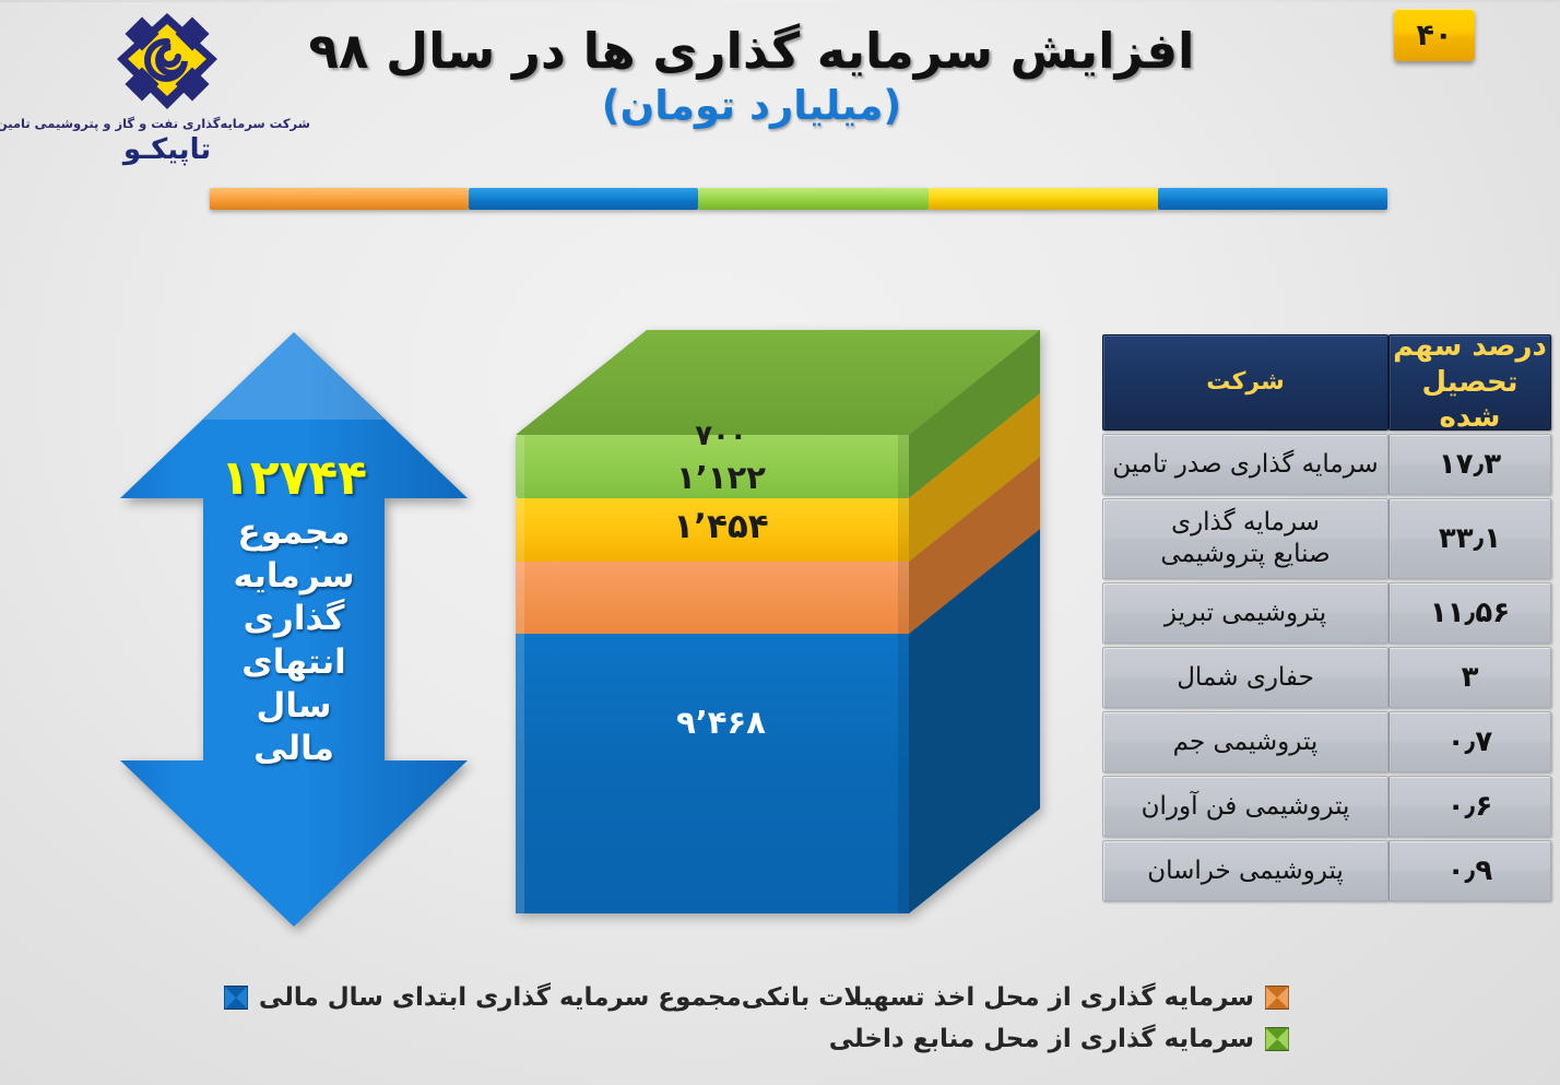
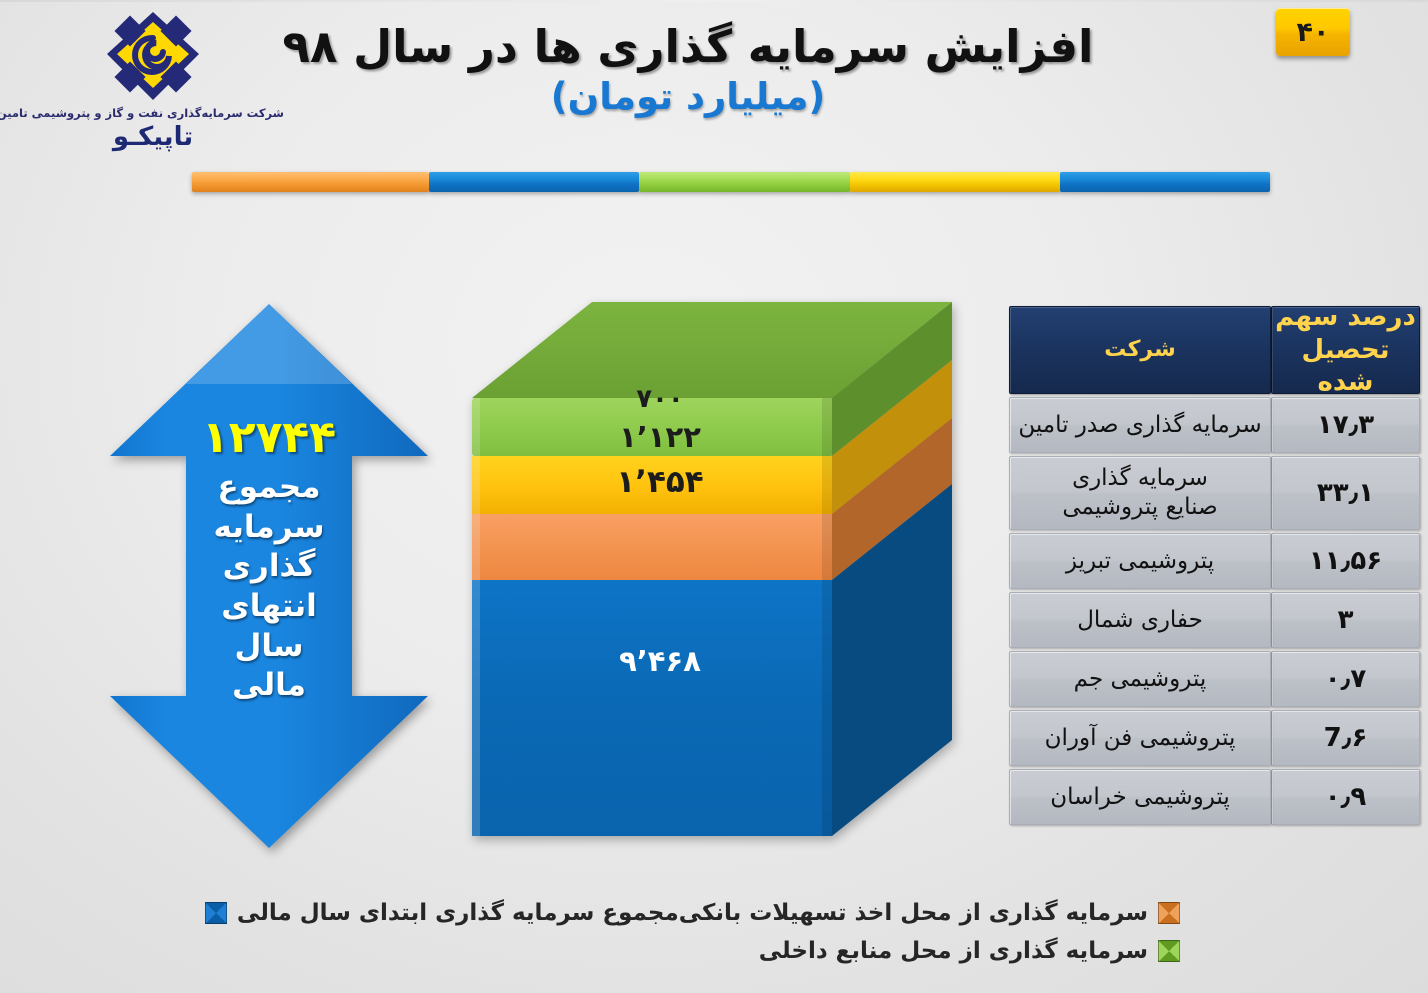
  شرکت سرمایه‌گذاری نفت و گاز و پتروشیمی تامین
  تاپیکـو
  ۴۰
  افزایش سرمایه گذاری ها در سال ۹۸
  (میلیارد تومان)
  ۱۲۷۴۴
  مجموع سرمایه گذاری انتهای سال مالی
  ۷۰۰
  ۱٬۱۲۲
  ۱٬۴۵۴
  ۹٬۴۶۸
  درصد سهم تحصیل شده
  شرکت
  ۱۷٫۳
  سرمایه گذاری صدر تامین
  ۳۳٫۱
  سرمایه گذاری
  صنایع پتروشیمی
  ۱۱٫۵۶
  پتروشیمی تبریز
  ۳
  حفاری شمال
  ۰٫۷
  پتروشیمی جم
- ۰٫۶
+ 7٫۶
  پتروشیمی فن آوران
  ۰٫۹
  پتروشیمی خراسان
  سرمایه گذاری از محل اخذ تسهیلات بانکی
  مجموع سرمایه گذاری ابتدای سال مالی
  سرمایه گذاری از محل منابع داخلی
